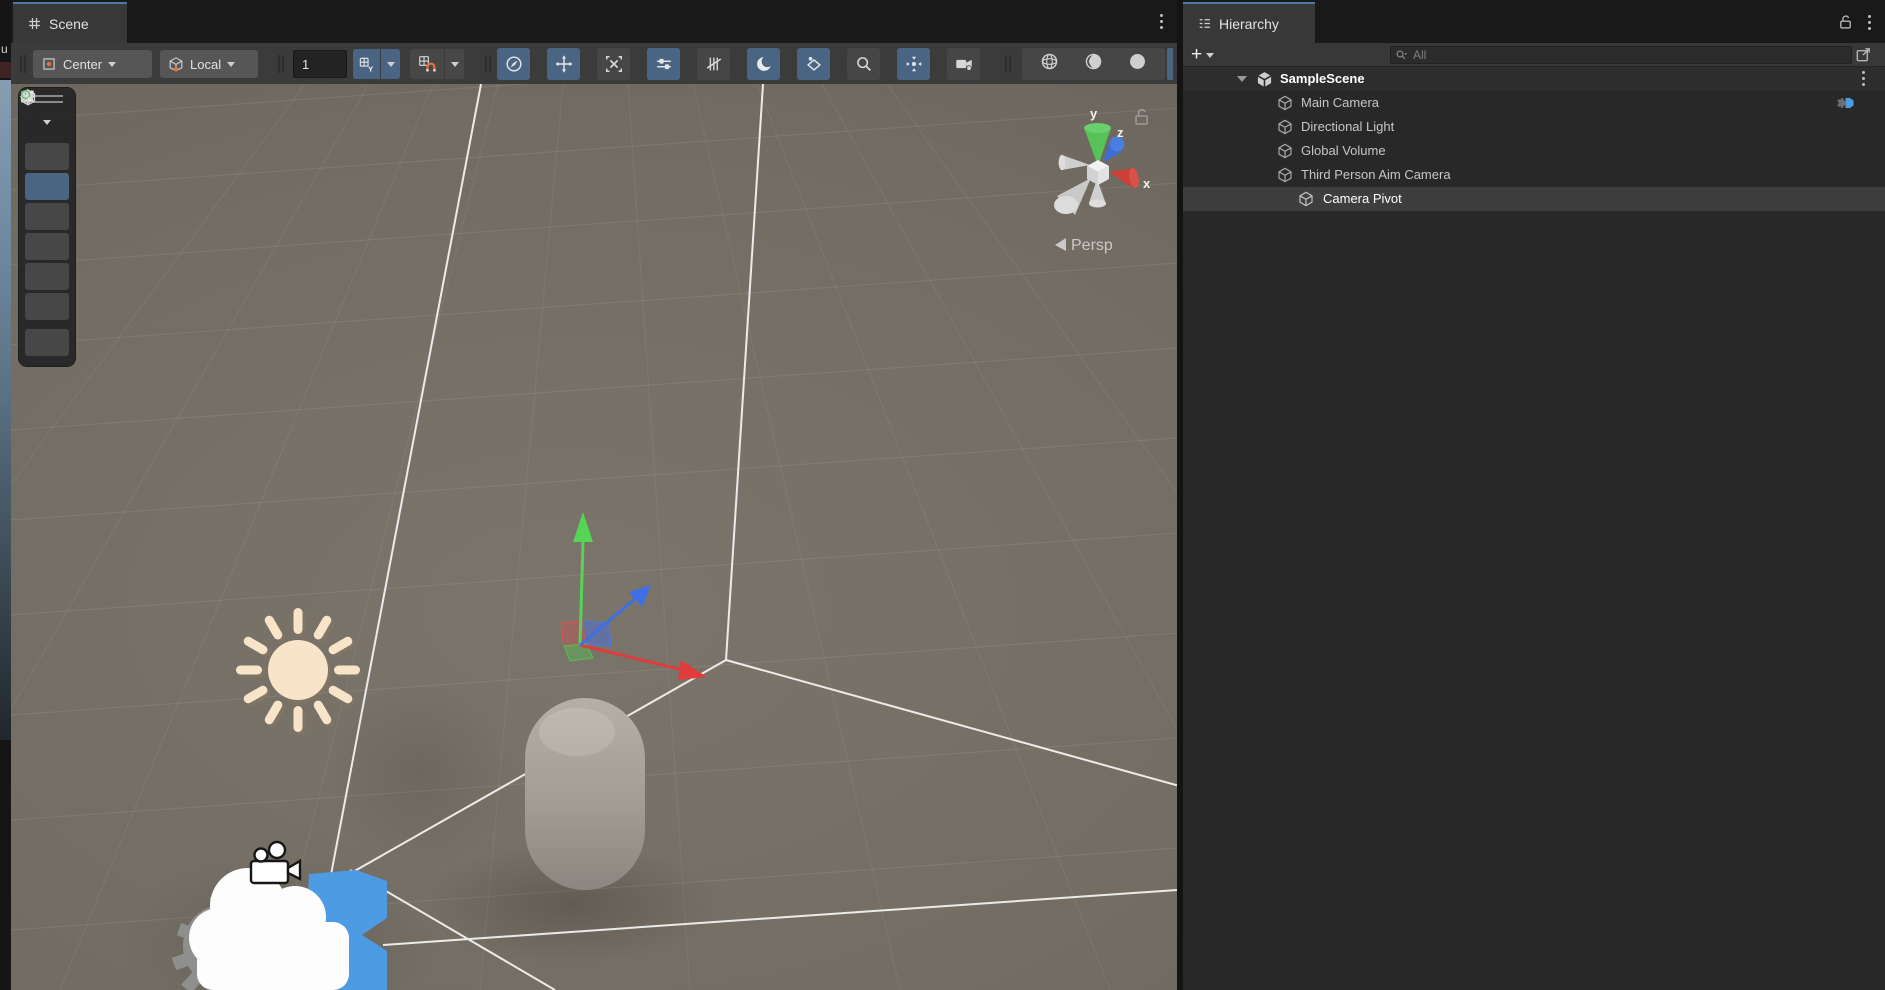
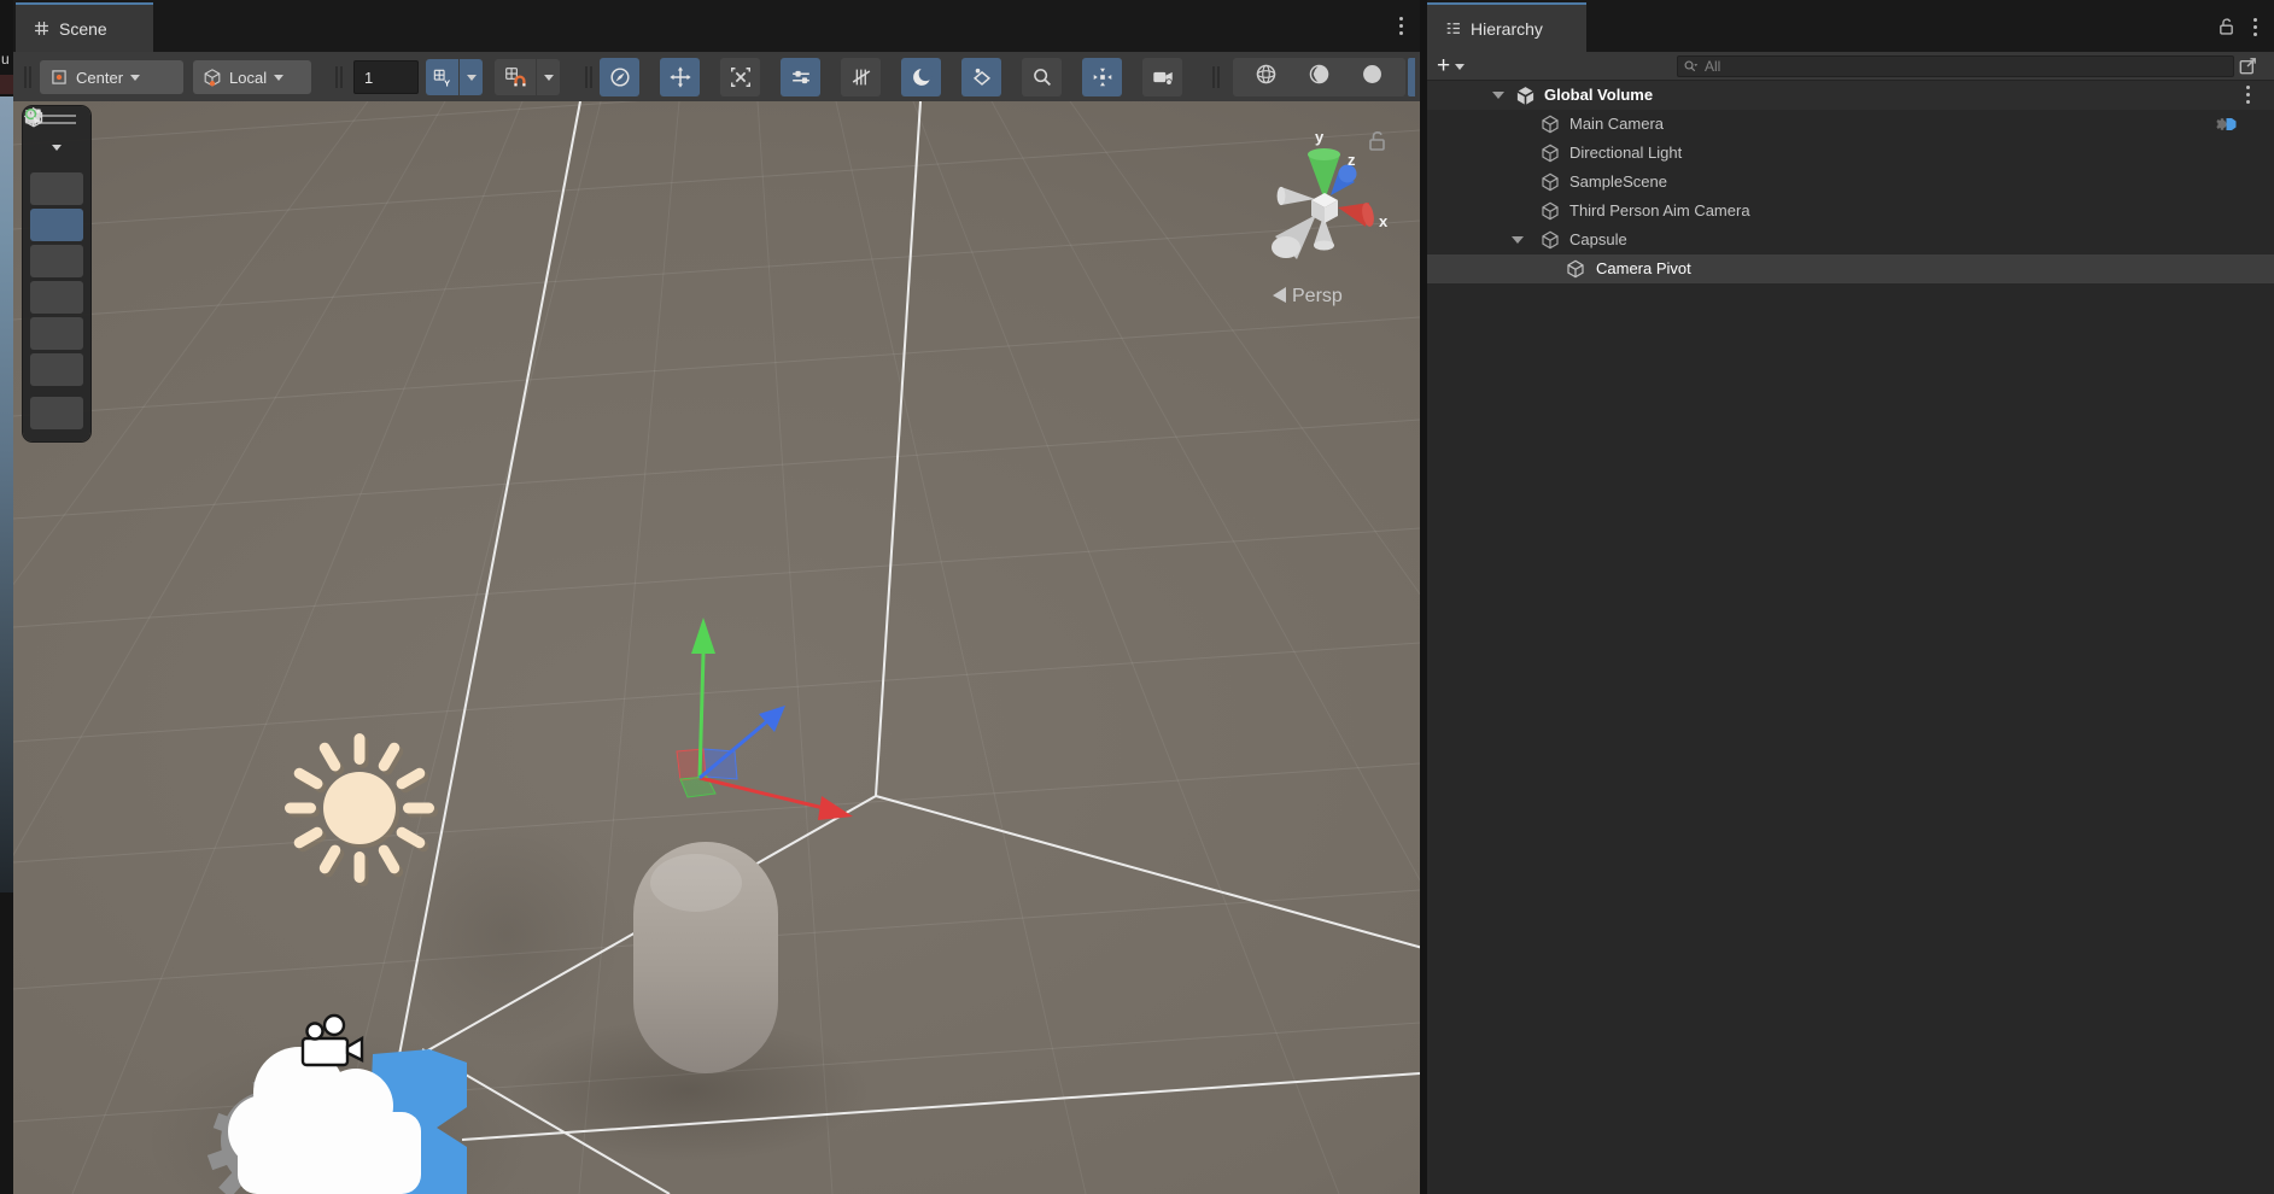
  u
  Scene
  Center
  Local
  1
  Y
  y
  z
  x
  Persp
  Hierarchy
  +
  All
- SampleScene
+ Global Volume
  Main Camera
  Directional Light
- Global Volume
+ SampleScene
  Third Person Aim Camera
+ Capsule
  Camera Pivot
